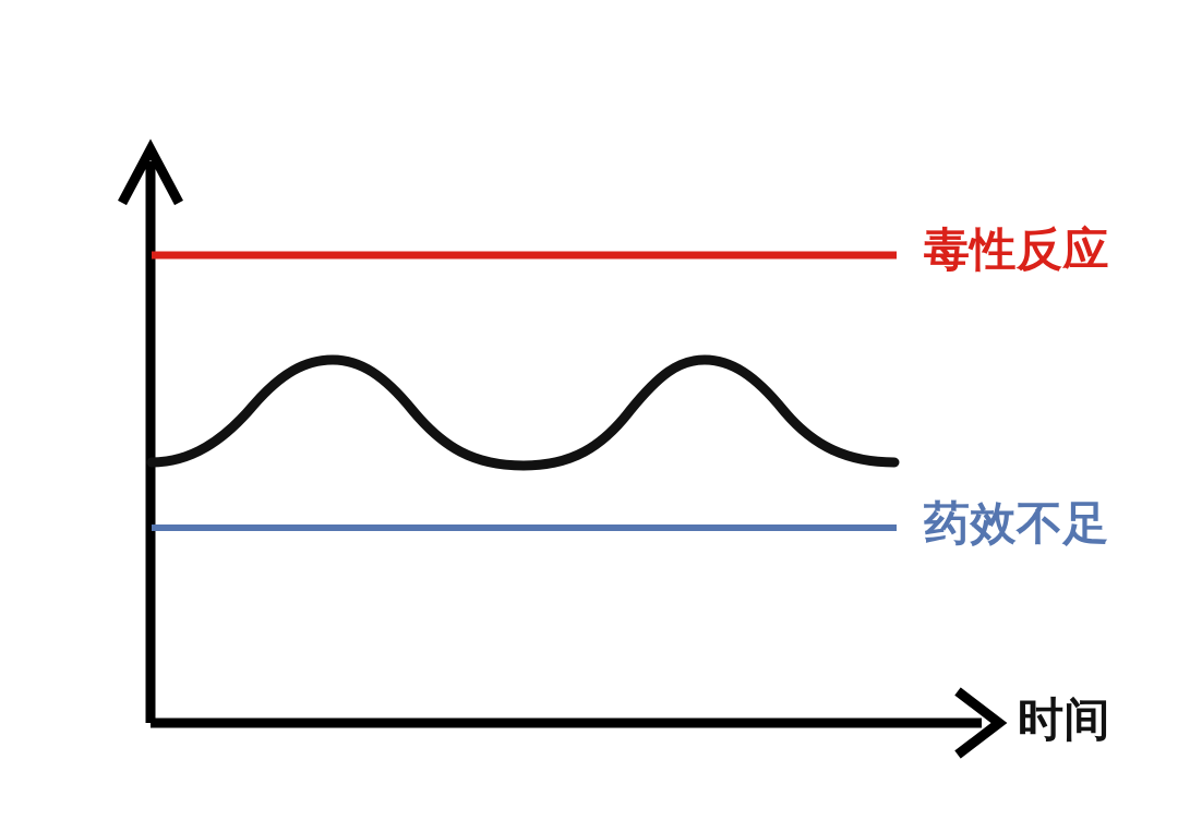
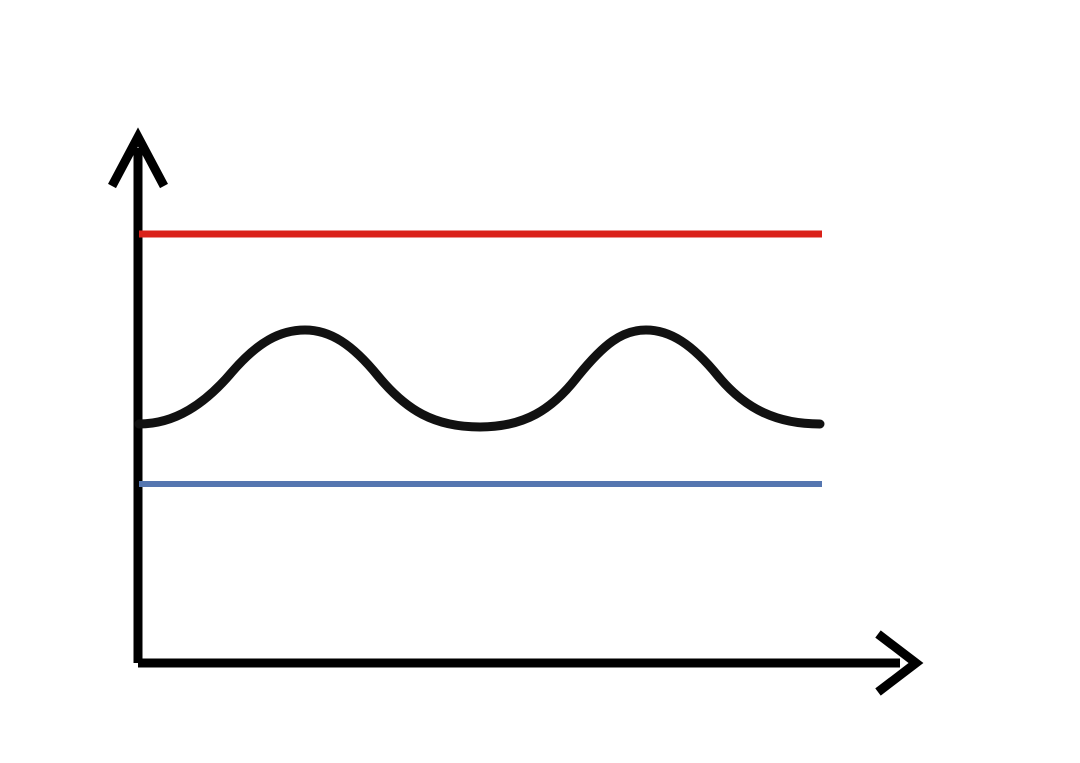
- 时间
- 毒性反应
- 药效不足
